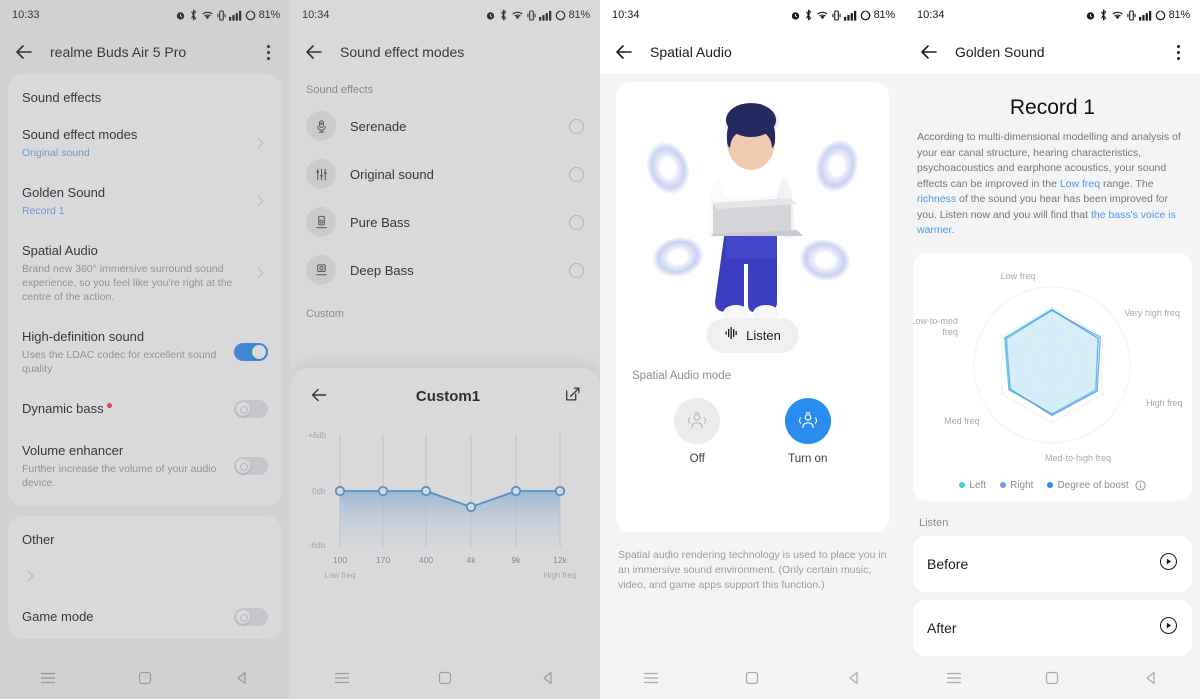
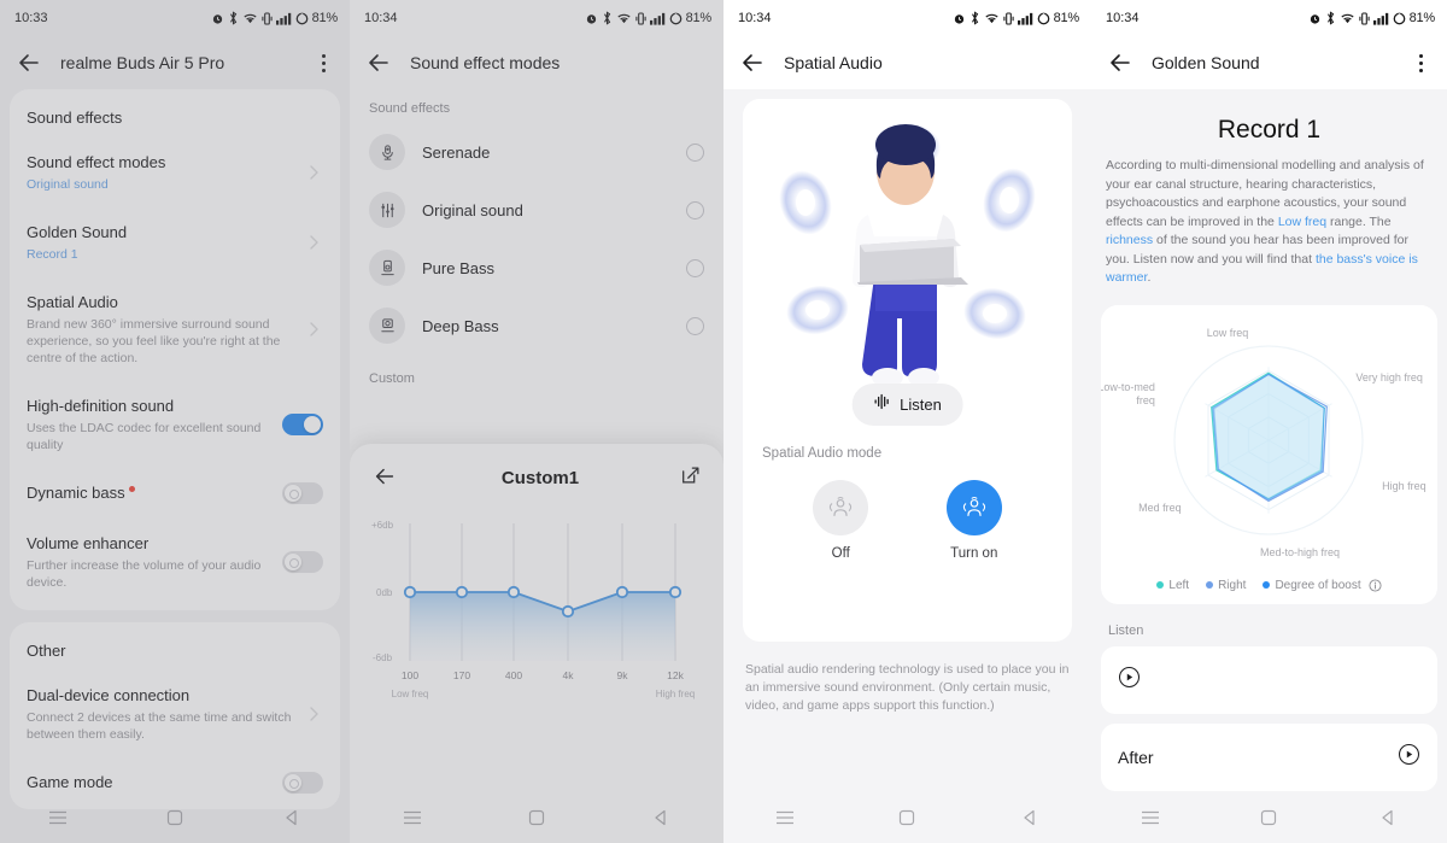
  10:33
  81%
  realme Buds Air 5 Pro
  Sound effects
  Sound effect modes
  Original sound
  Golden Sound
  Record 1
  Spatial Audio
  Brand new 360° immersive surround sound experience, so you feel like you're right at the centre of the action.
  High-definition sound
  Uses the LDAC codec for excellent sound quality
  Dynamic bass
  Volume enhancer
  Further increase the volume of your audio device.
  Other
+ Dual-device connection
+ Connect 2 devices at the same time and switch between them easily.
  Game mode
  10:34
  81%
  Sound effect modes
  Sound effects
  Serenade
  Original sound
  Pure Bass
  Deep Bass
  Custom
  Custom1
  +6db
  0db
  -6db
  100
  170
  400
  4k
  9k
  12k
  Low freq
  High freq
  10:34
  81%
  Spatial Audio
  Listen
  Spatial Audio mode
  Off
  Turn on
  Spatial audio rendering technology is used to place you in an immersive sound environment. (Only certain music, video, and game apps support this function.)
  10:34
  81%
  Golden Sound
  Record 1
  According to multi-dimensional modelling and analysis of your ear canal structure, hearing characteristics, psychoacoustics and earphone acoustics, your sound effects can be improved in the Low freq range. The richness of the sound you hear has been improved for you. Listen now and you will find that the bass's voice is warmer.
  Low freq
  Very high freq
  High freq
  Med-to-high freq
  Med freq
  Low-to-med
  freq
  Left
  Right
  Degree of boost
  Listen
- Before
  After
